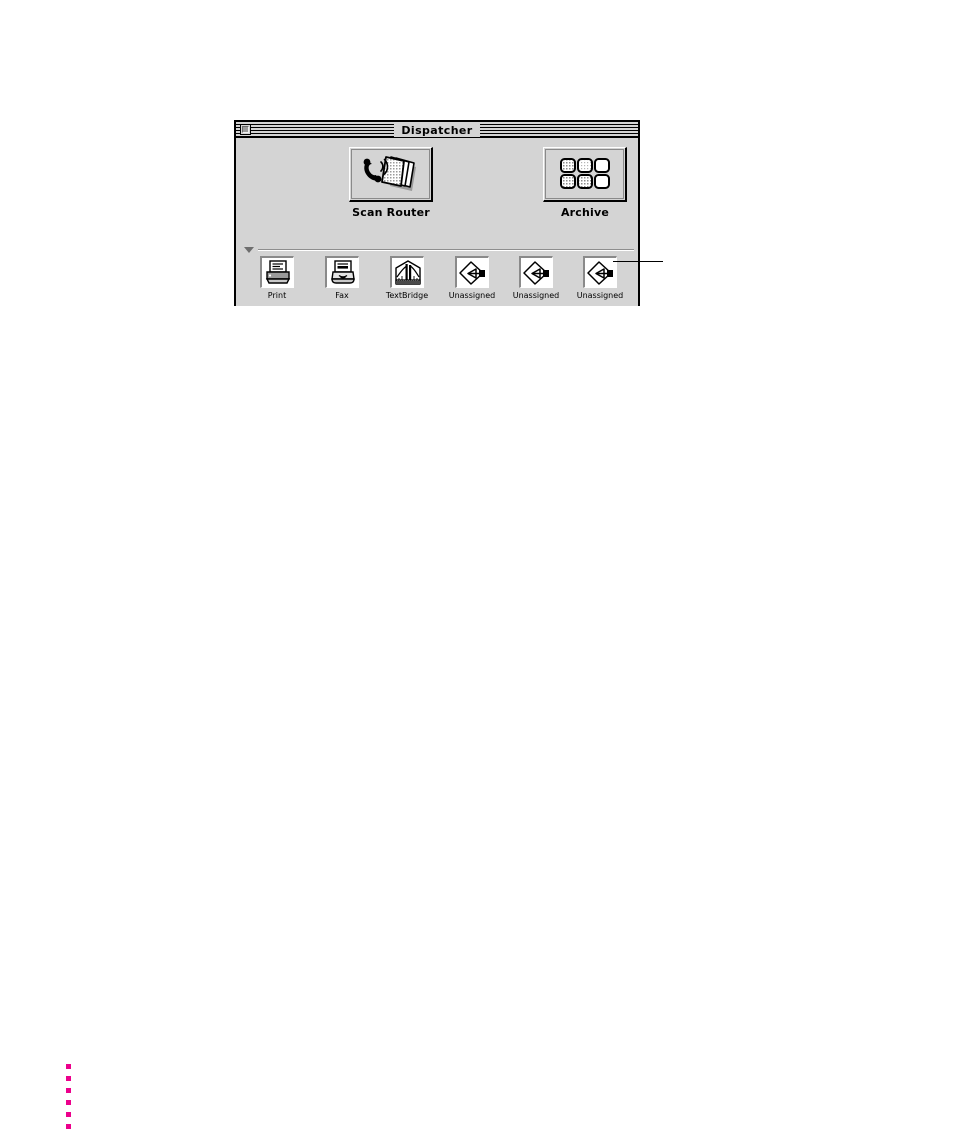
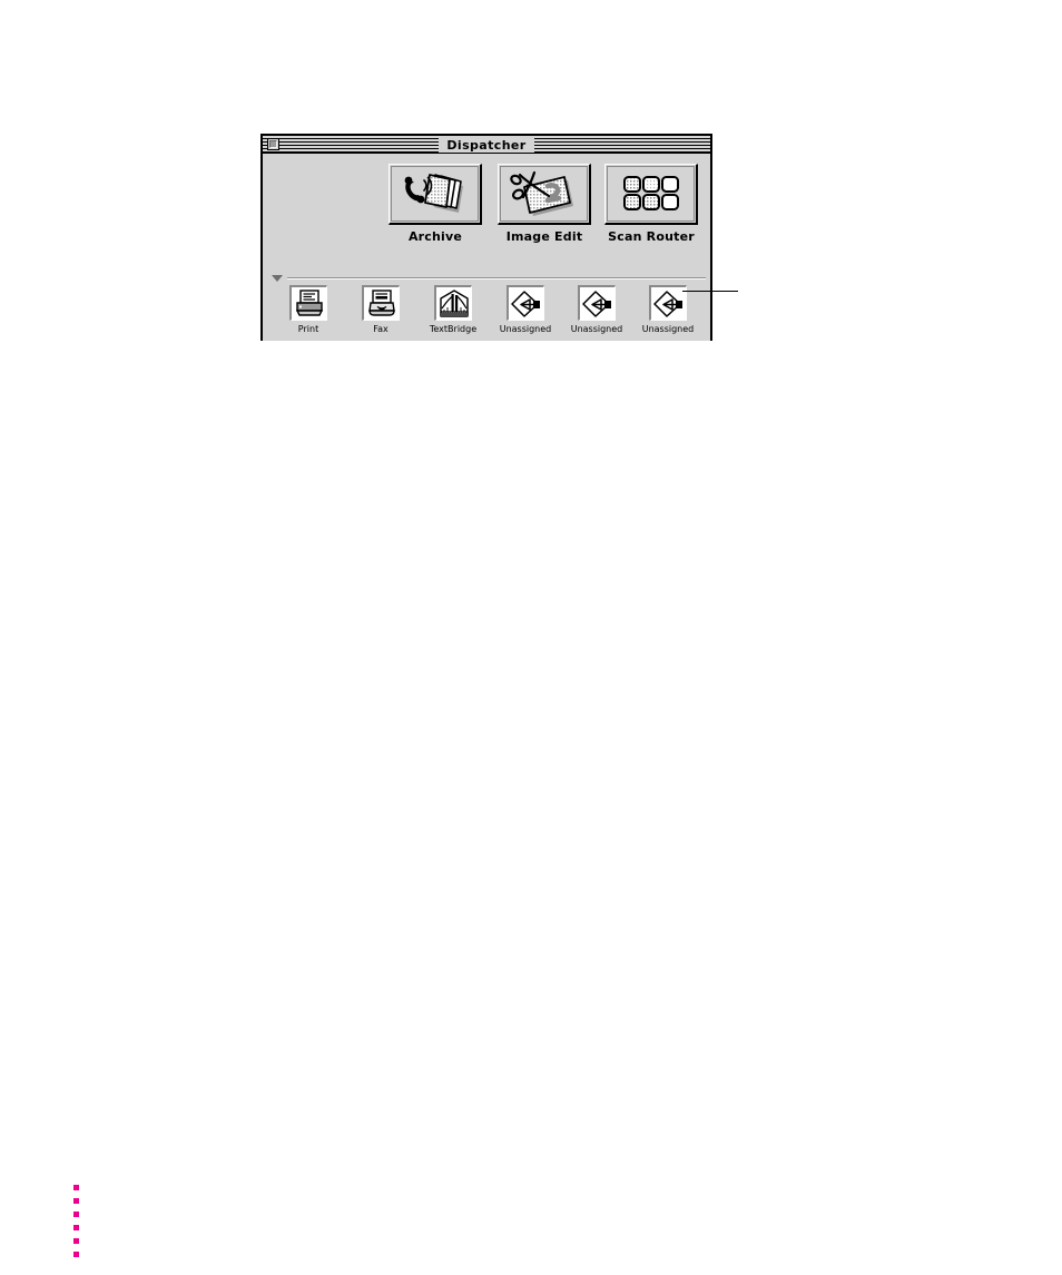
  Dispatcher
- Scan Router
+ Archive
+ Image Edit
- Archive
+ Scan Router
  Print
  Fax
  TextBridge
  Unassigned
  Unassigned
  Unassigned
